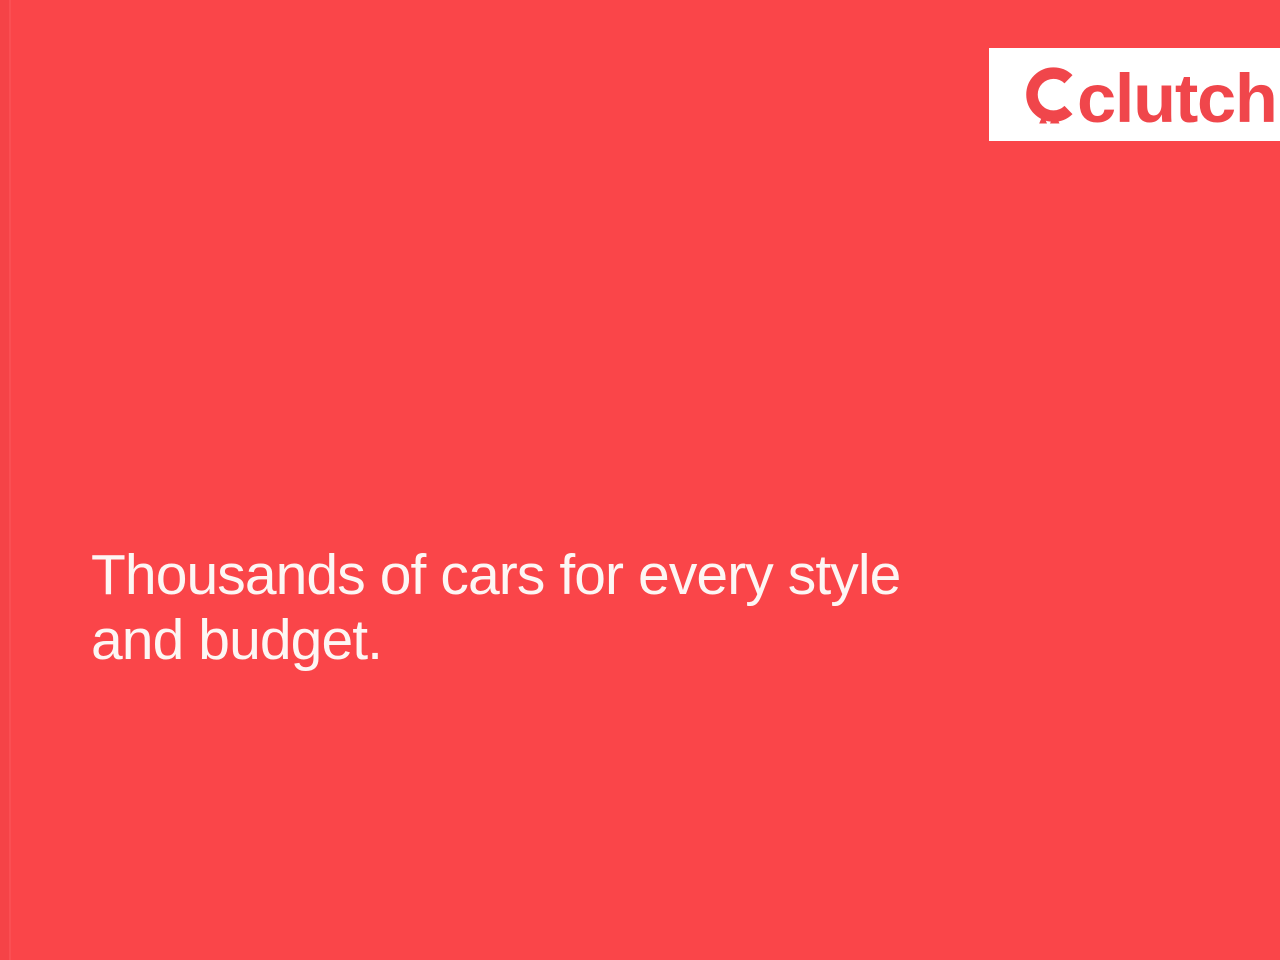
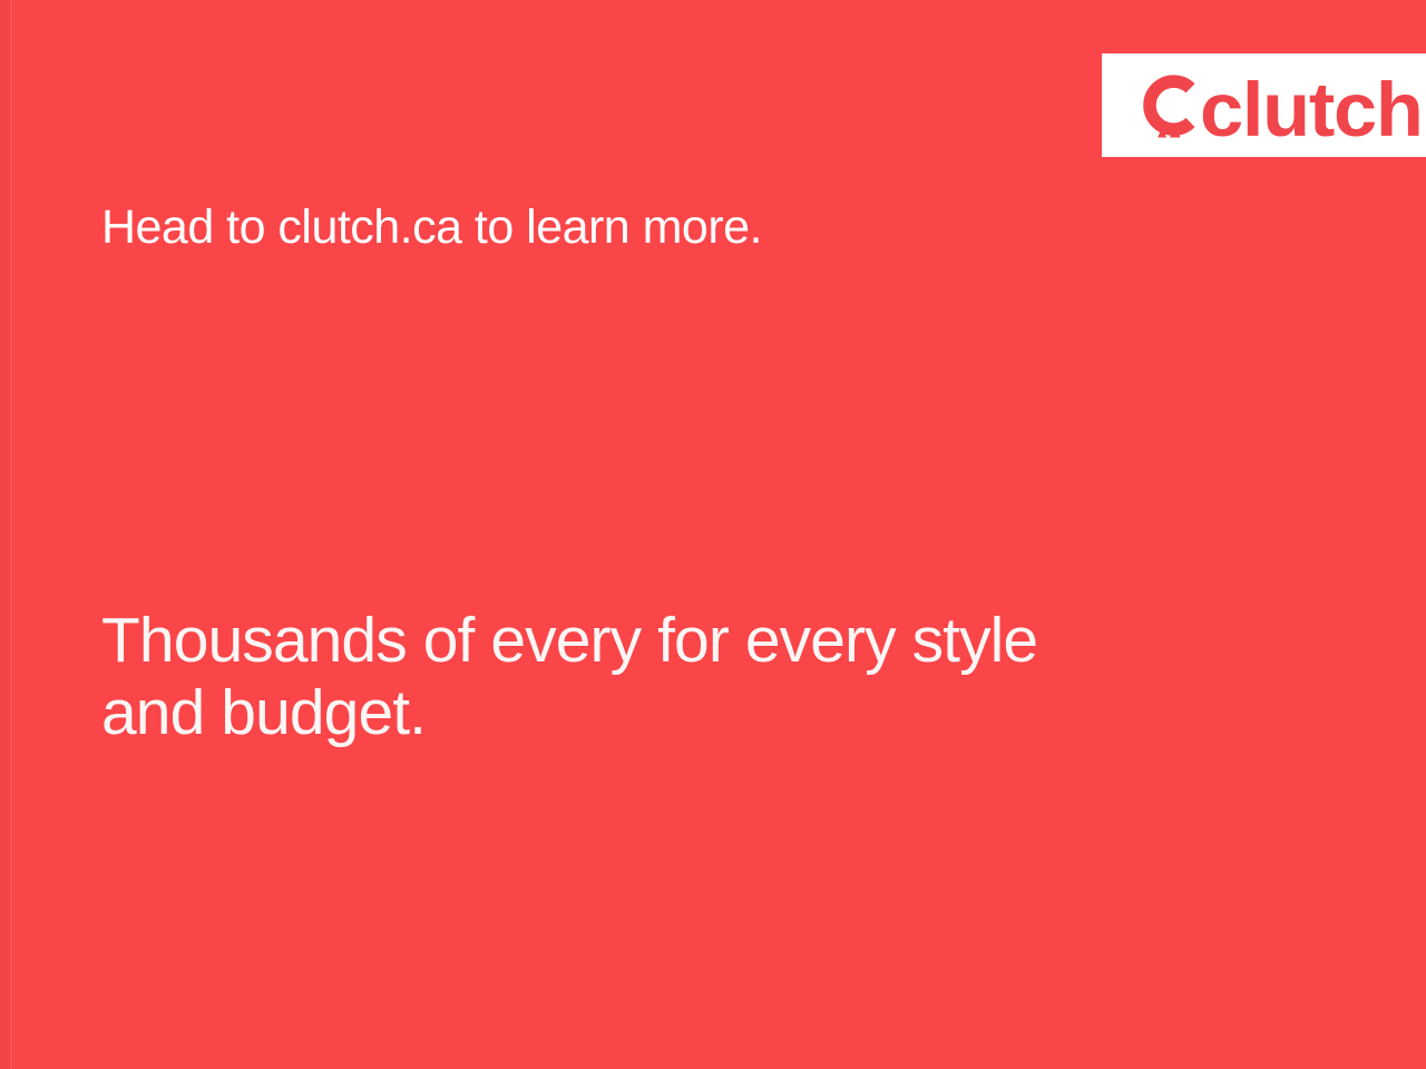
  clutch
+ Head to clutch.ca to learn more.
- Thousands of cars for every style
+ Thousands of every for every style
  and budget.
